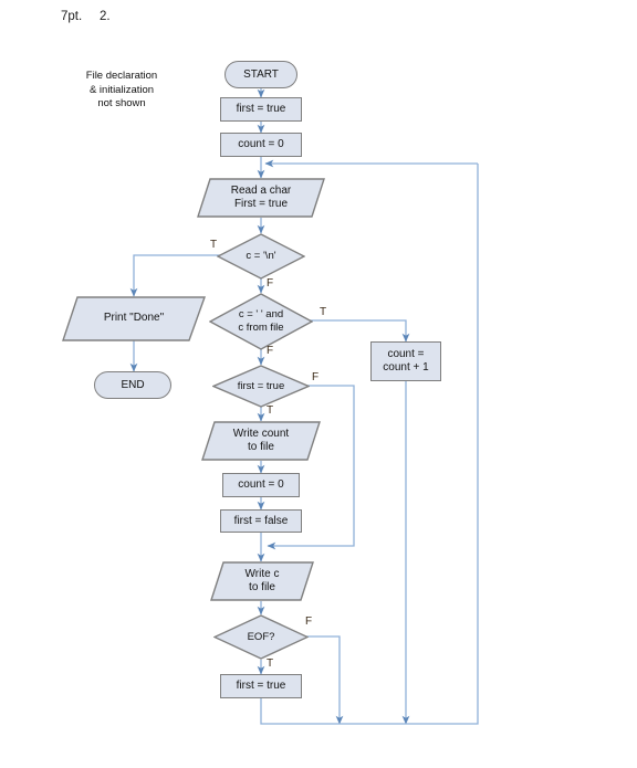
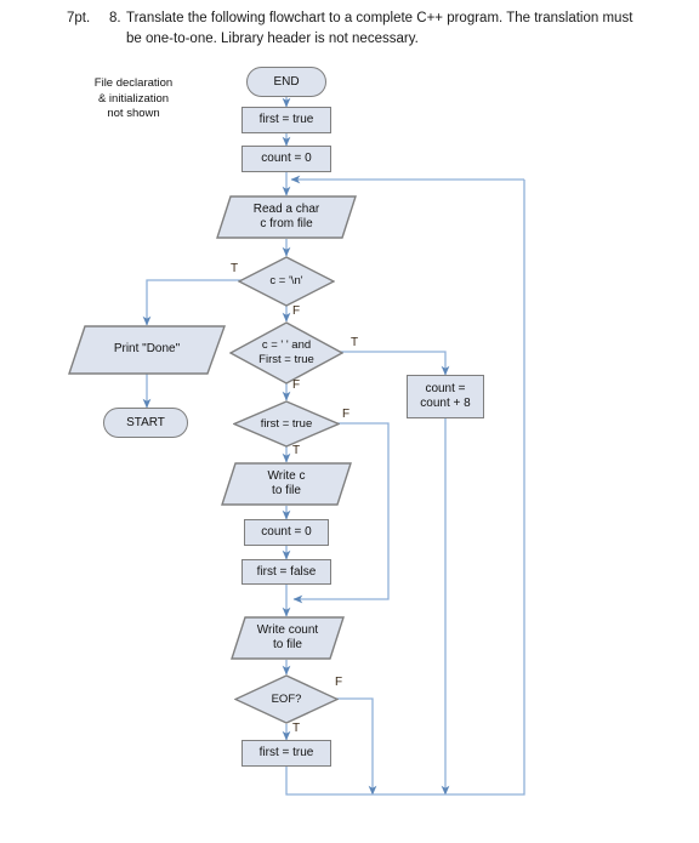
  7pt.
- 2.
+ 8.
+ Translate the following flowchart to a complete C++ program. The translation must
+ be one-to-one. Library header is not necessary.
  File declaration
  & initialization
  not shown
- START
+ END
  first = true
  count = 0
  Read a char
- First = true
+ c from file
  c = '\n'
  Print "Done"
- END
+ START
  c = ' ' and
- c from file
+ First = true
  count =
- count + 1
+ count + 8
  first = true
- Write count
+ Write c
  to file
  count = 0
  first = false
- Write c
+ Write count
  to file
  EOF?
  first = true
  T
  F
  T
  F
  F
  T
  F
  T
